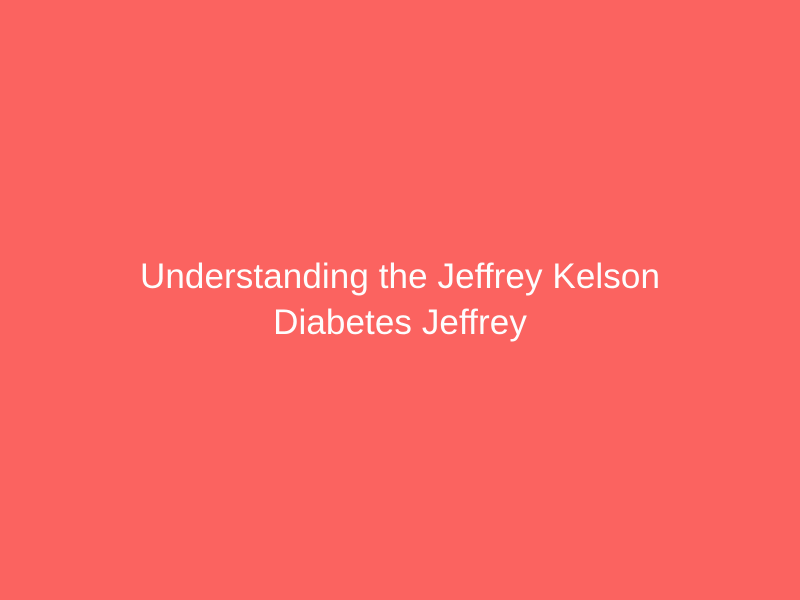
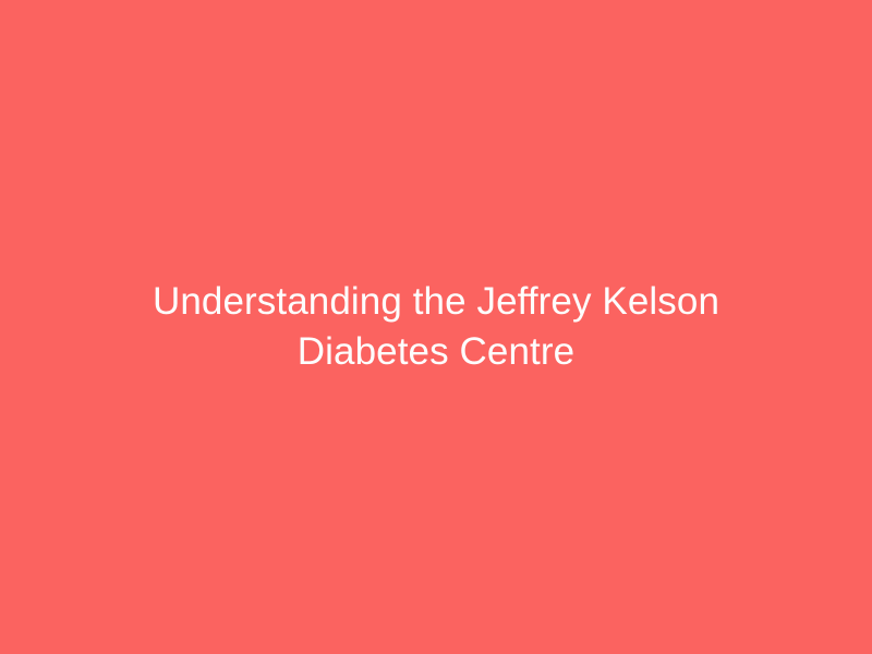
- Understanding the Jeffrey Kelson Diabetes Jeffrey
+ Understanding the Jeffrey Kelson Diabetes Centre
